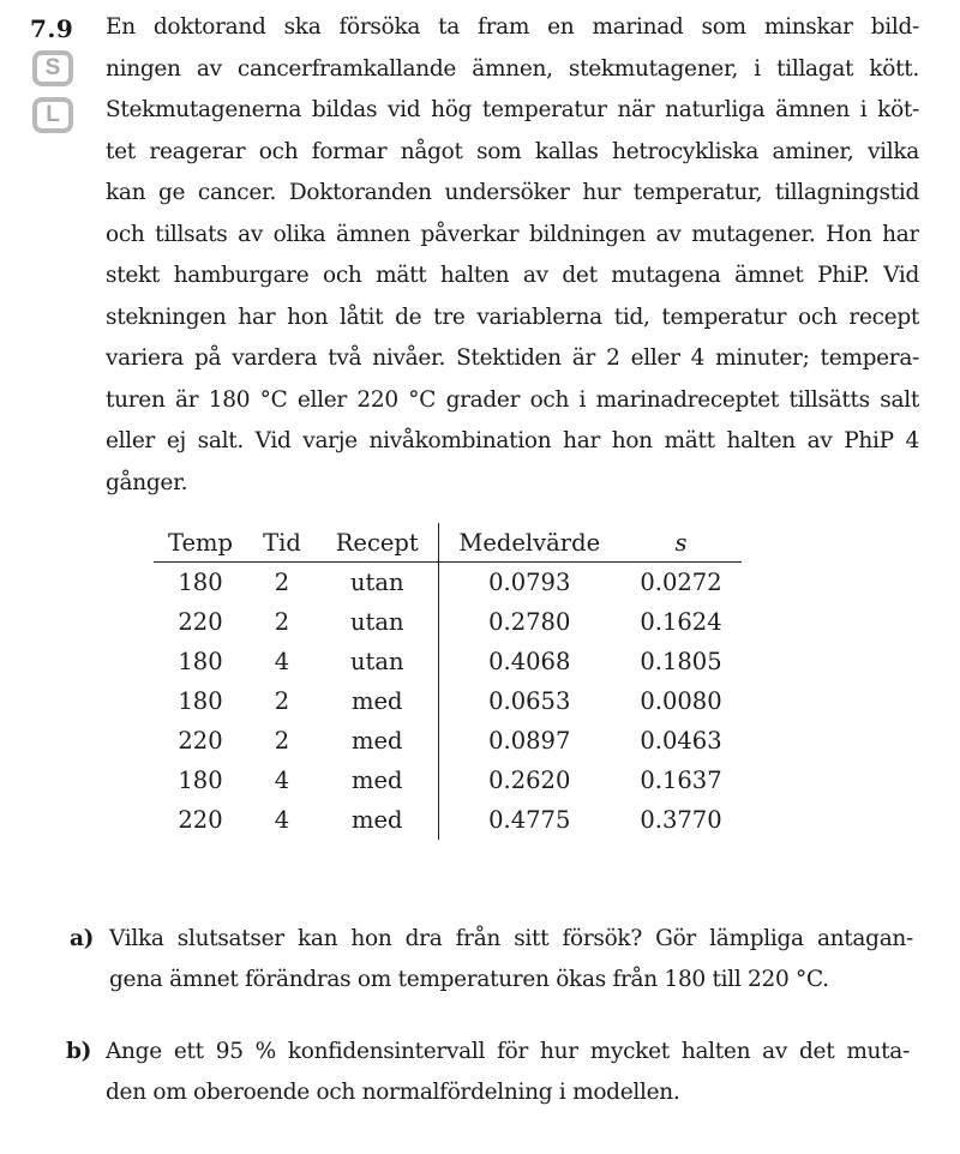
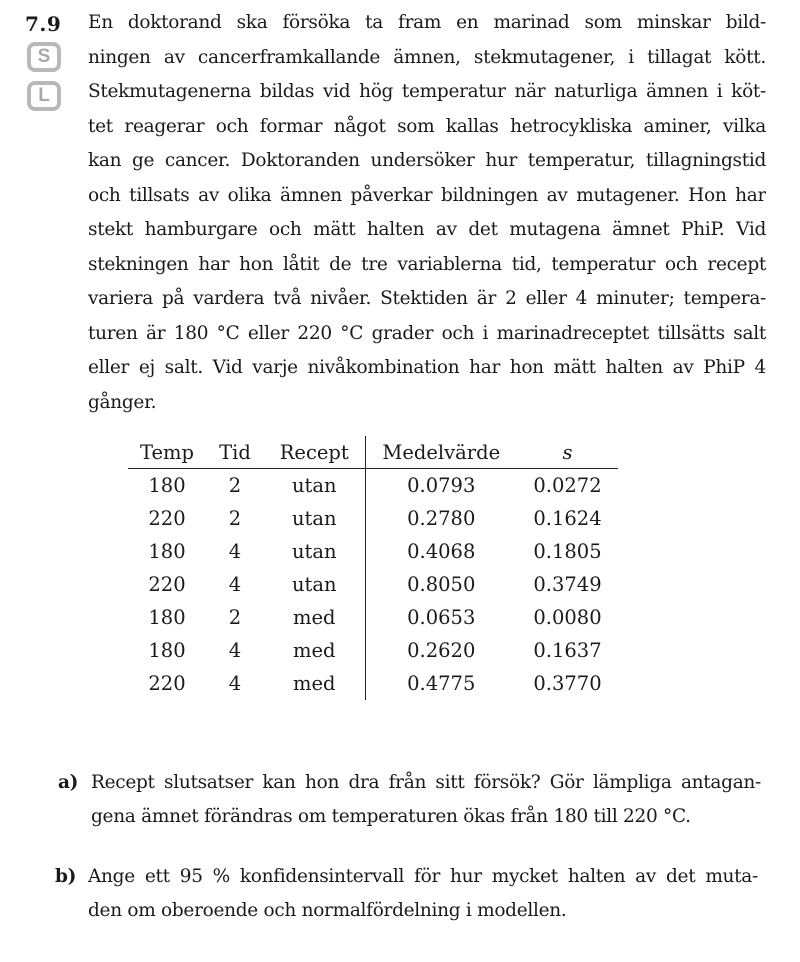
  7.9
  S
  L
  En doktorand ska försöka ta fram en marinad som minskar bild-
  ningen av cancerframkallande ämnen, stekmutagener, i tillagat kött.
  Stekmutagenerna bildas vid hög temperatur när naturliga ämnen i köt-
  tet reagerar och formar något som kallas hetrocykliska aminer, vilka
  kan ge cancer. Doktoranden undersöker hur temperatur, tillagningstid
  och tillsats av olika ämnen påverkar bildningen av mutagener. Hon har
  stekt hamburgare och mätt halten av det mutagena ämnet PhiP. Vid
  stekningen har hon låtit de tre variablerna tid, temperatur och recept
  variera på vardera två nivåer. Stektiden är 2 eller 4 minuter; tempera-
  turen är 180 °C eller 220 °C grader och i marinadreceptet tillsätts salt
  eller ej salt. Vid varje nivåkombination har hon mätt halten av PhiP 4
  gånger.
  Temp	Tid	Recept	Medelvärde	s
  180	2	utan	0.0793	0.0272
  220	2	utan	0.2780	0.1624
  180	4	utan	0.4068	0.1805
+ 220	4	utan	0.8050	0.3749
  180	2	med	0.0653	0.0080
- 220	2	med	0.0897	0.0463
  180	4	med	0.2620	0.1637
  220	4	med	0.4775	0.3770
  a)
- Vilka slutsatser kan hon dra från sitt försök? Gör lämpliga antagan-
+ Recept slutsatser kan hon dra från sitt försök? Gör lämpliga antagan-
  gena ämnet förändras om temperaturen ökas från 180 till 220 °C.
  b)
  Ange ett 95 % konfidensintervall för hur mycket halten av det muta-
  den om oberoende och normalfördelning i modellen.
